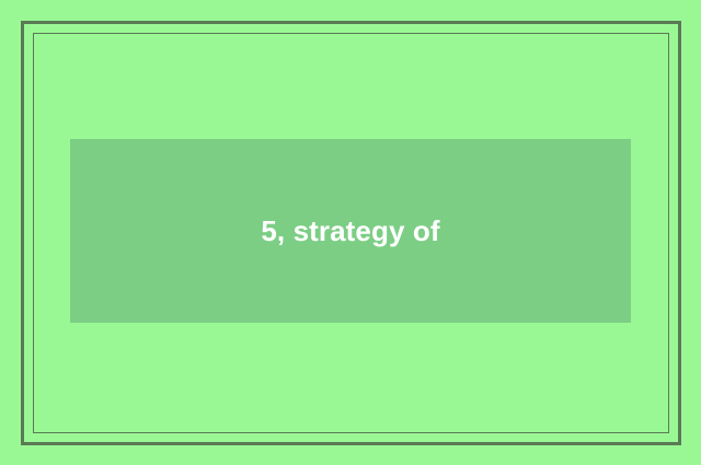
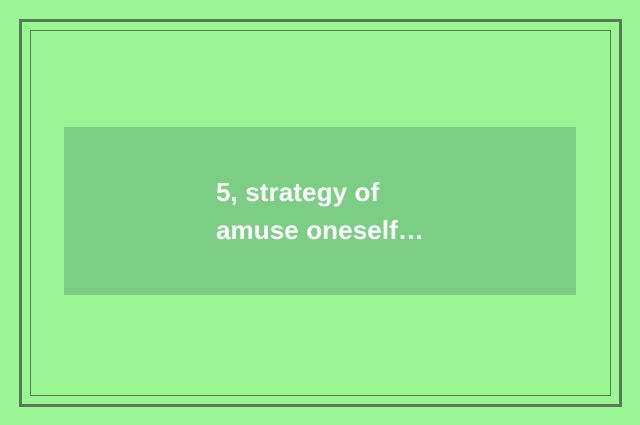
  5, strategy of
+ amuse oneself…
